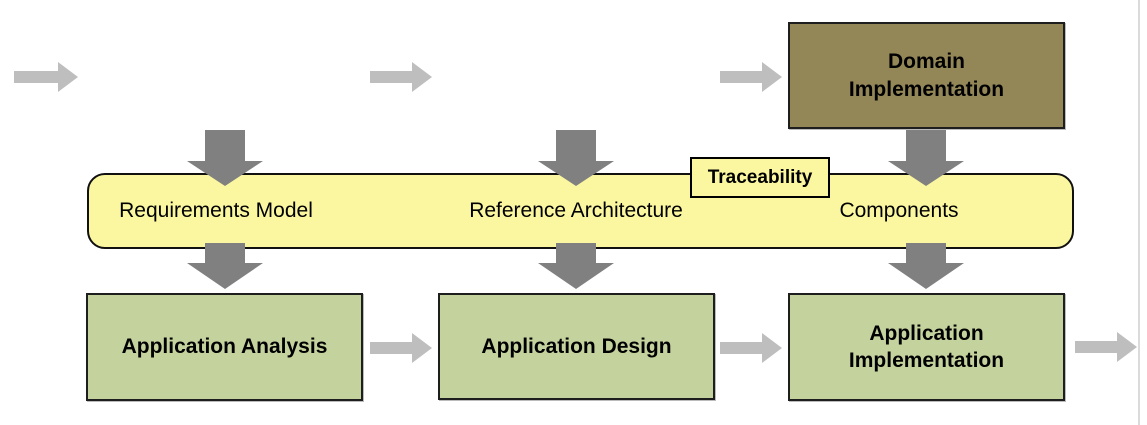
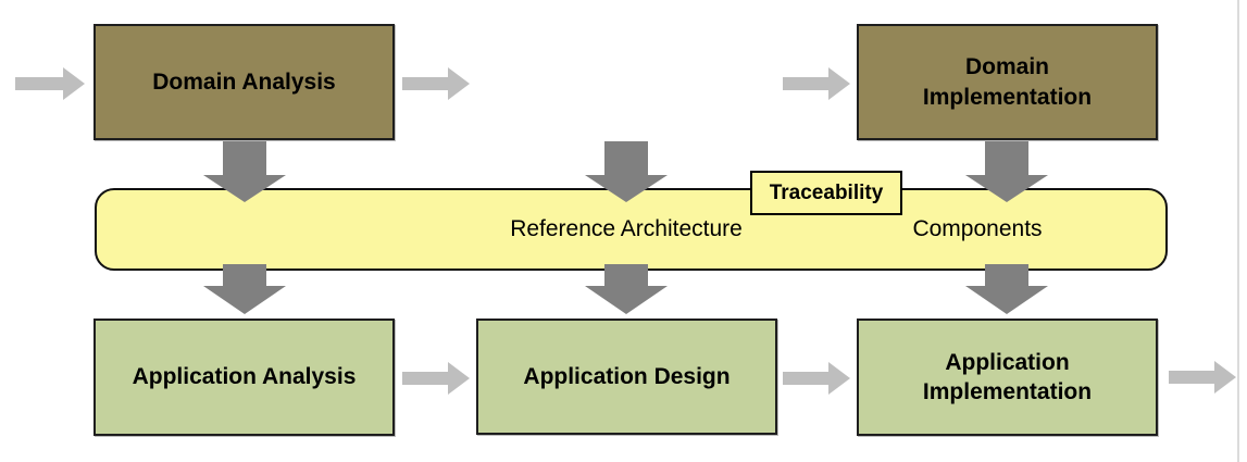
+ Domain Analysis
  Domain
  Implementation
- Requirements Model
  Reference Architecture
  Components
  Traceability
  Application Analysis
  Application Design
  Application
  Implementation
